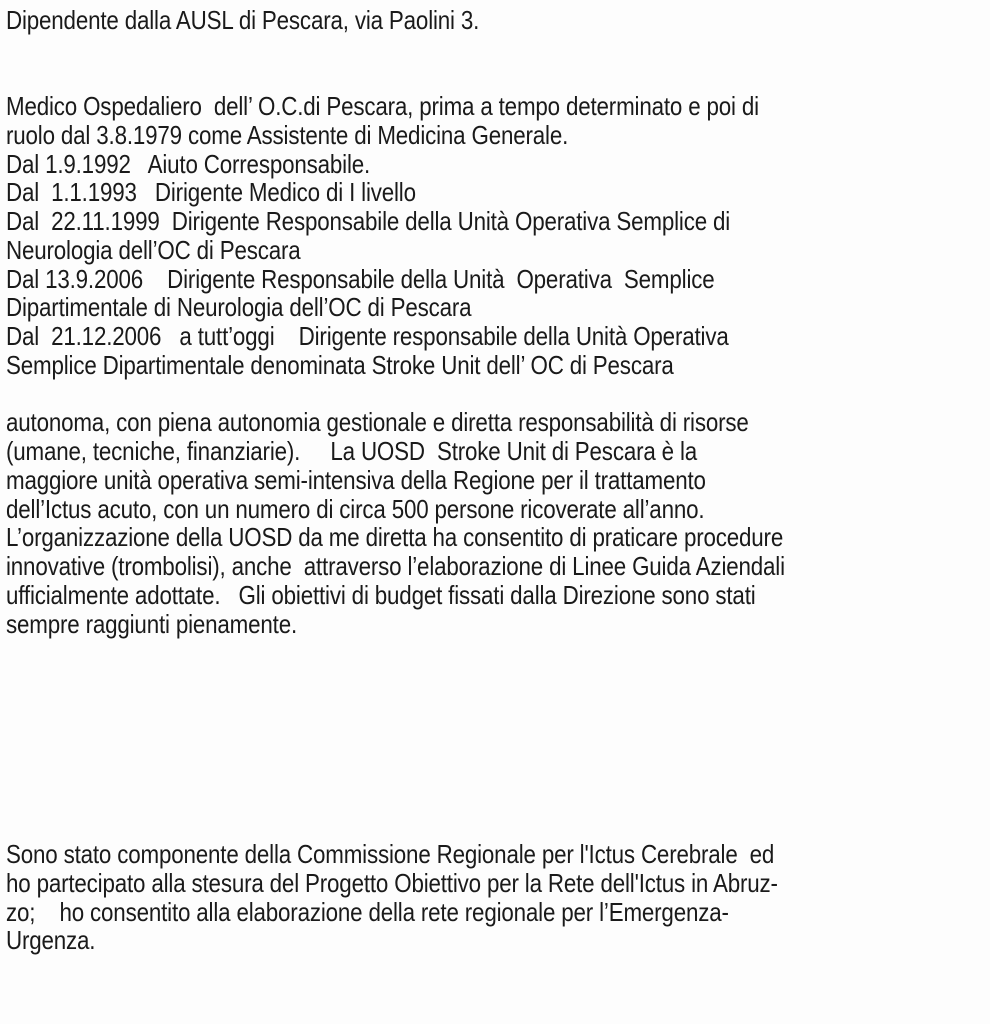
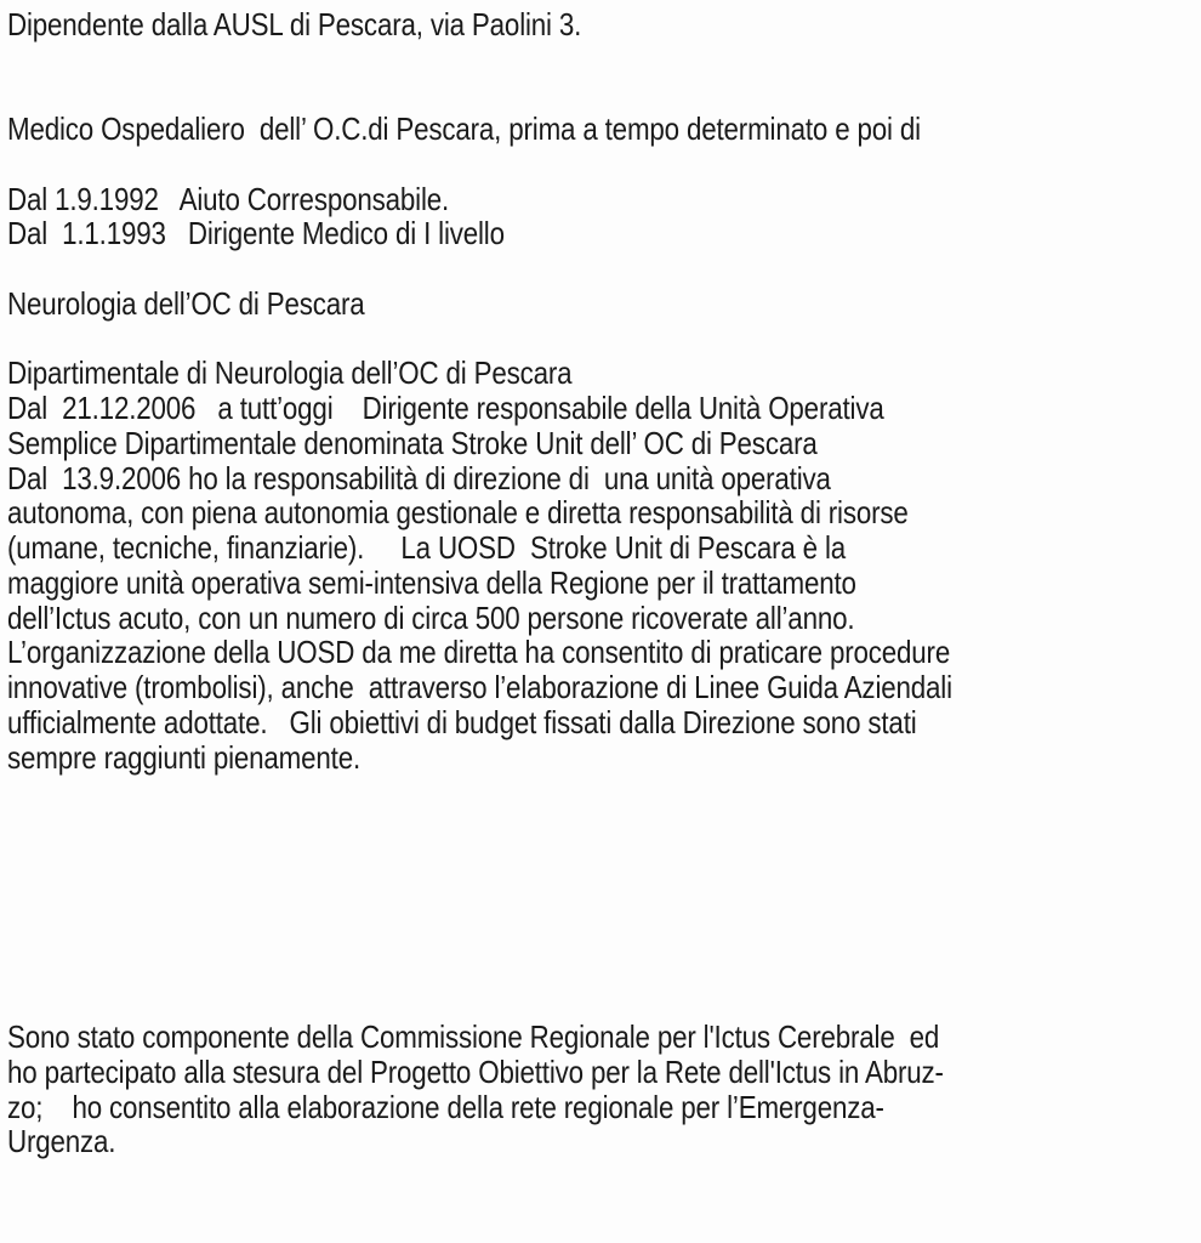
  Dipendente dalla AUSL di Pescara, via Paolini 3.
  Medico Ospedaliero dell’ O.C.di Pescara, prima a tempo determinato e poi di
- ruolo dal 3.8.1979 come Assistente di Medicina Generale.
  Dal 1.9.1992 Aiuto Corresponsabile.
  Dal 1.1.1993 Dirigente Medico di I livello
- Dal 22.11.1999 Dirigente Responsabile della Unità Operativa Semplice di
  Neurologia dell’OC di Pescara
- Dal 13.9.2006 Dirigente Responsabile della Unità Operativa Semplice
  Dipartimentale di Neurologia dell’OC di Pescara
  Dal 21.12.2006 a tutt’oggi Dirigente responsabile della Unità Operativa
  Semplice Dipartimentale denominata Stroke Unit dell’ OC di Pescara
+ Dal 13.9.2006 ho la responsabilità di direzione di una unità operativa
  autonoma, con piena autonomia gestionale e diretta responsabilità di risorse
  (umane, tecniche, finanziarie). La UOSD Stroke Unit di Pescara è la
  maggiore unità operativa semi-intensiva della Regione per il trattamento
  dell’Ictus acuto, con un numero di circa 500 persone ricoverate all’anno.
  L’organizzazione della UOSD da me diretta ha consentito di praticare procedure
  innovative (trombolisi), anche attraverso l’elaborazione di Linee Guida Aziendali
  ufficialmente adottate. Gli obiettivi di budget fissati dalla Direzione sono stati
  sempre raggiunti pienamente.
  Sono stato componente della Commissione Regionale per l'Ictus Cerebrale ed
  ho partecipato alla stesura del Progetto Obiettivo per la Rete dell'Ictus in Abruz-
  zo; ho consentito alla elaborazione della rete regionale per l’Emergenza-
  Urgenza.
